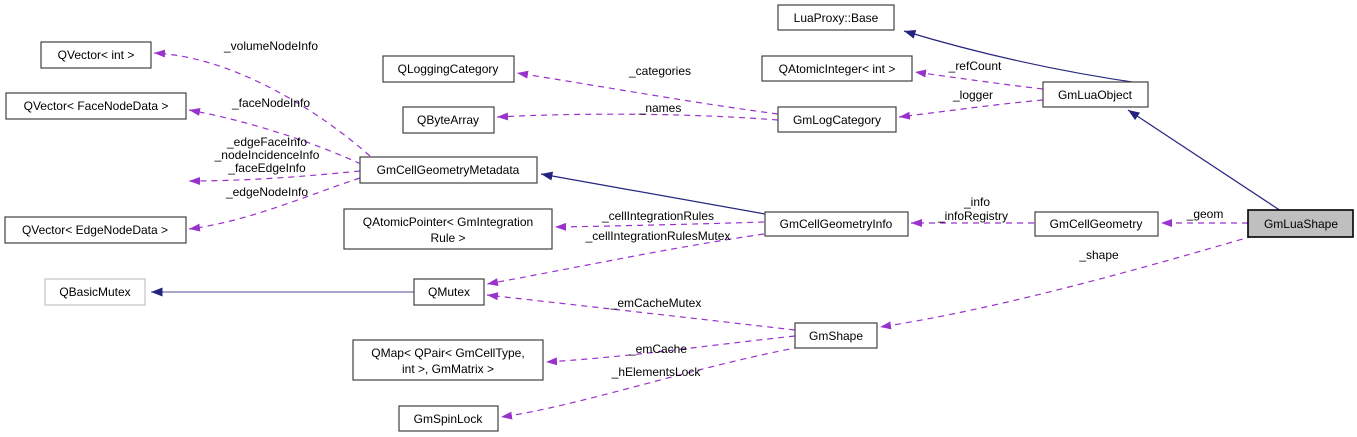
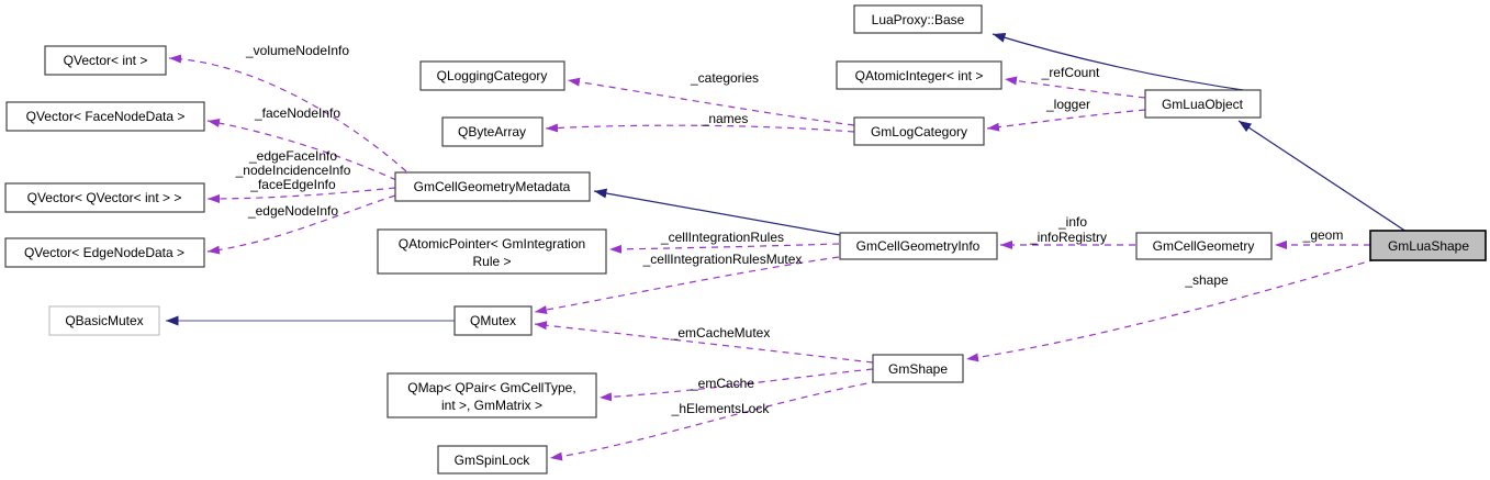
  _volumeNodeInfo
  _faceNodeInfo
  _edgeFaceInfo
  _nodeIncidenceInfo
  _faceEdgeInfo
  _edgeNodeInfo
  _categories
  _names
  _refCount
  _logger
  _info
  _infoRegistry
  _geom
  _cellIntegrationRules
  _cellIntegrationRulesMutex
  _emCacheMutex
  _emCache
  _hElementsLock
  _shape
  QVector< int >
  QVector< FaceNodeData >
+ QVector< QVector< int > >
  QVector< EdgeNodeData >
  QLoggingCategory
  QByteArray
  GmCellGeometryMetadata
  QAtomicPointer< GmIntegration
  Rule >
  QBasicMutex
  QMutex
  QMap< QPair< GmCellType,
  int >, GmMatrix >
  GmSpinLock
  LuaProxy::Base
  QAtomicInteger< int >
  GmLogCategory
  GmLuaObject
  GmCellGeometryInfo
  GmCellGeometry
  GmLuaShape
  GmShape
